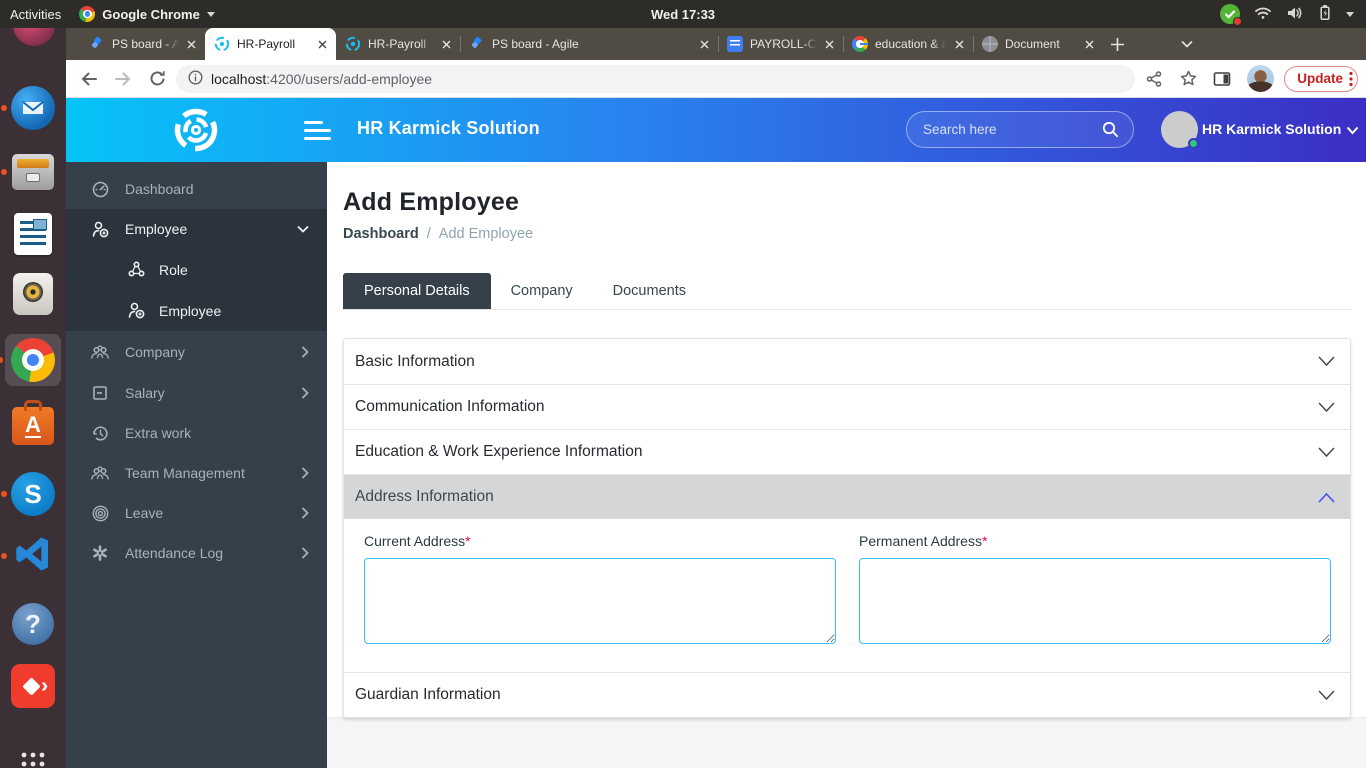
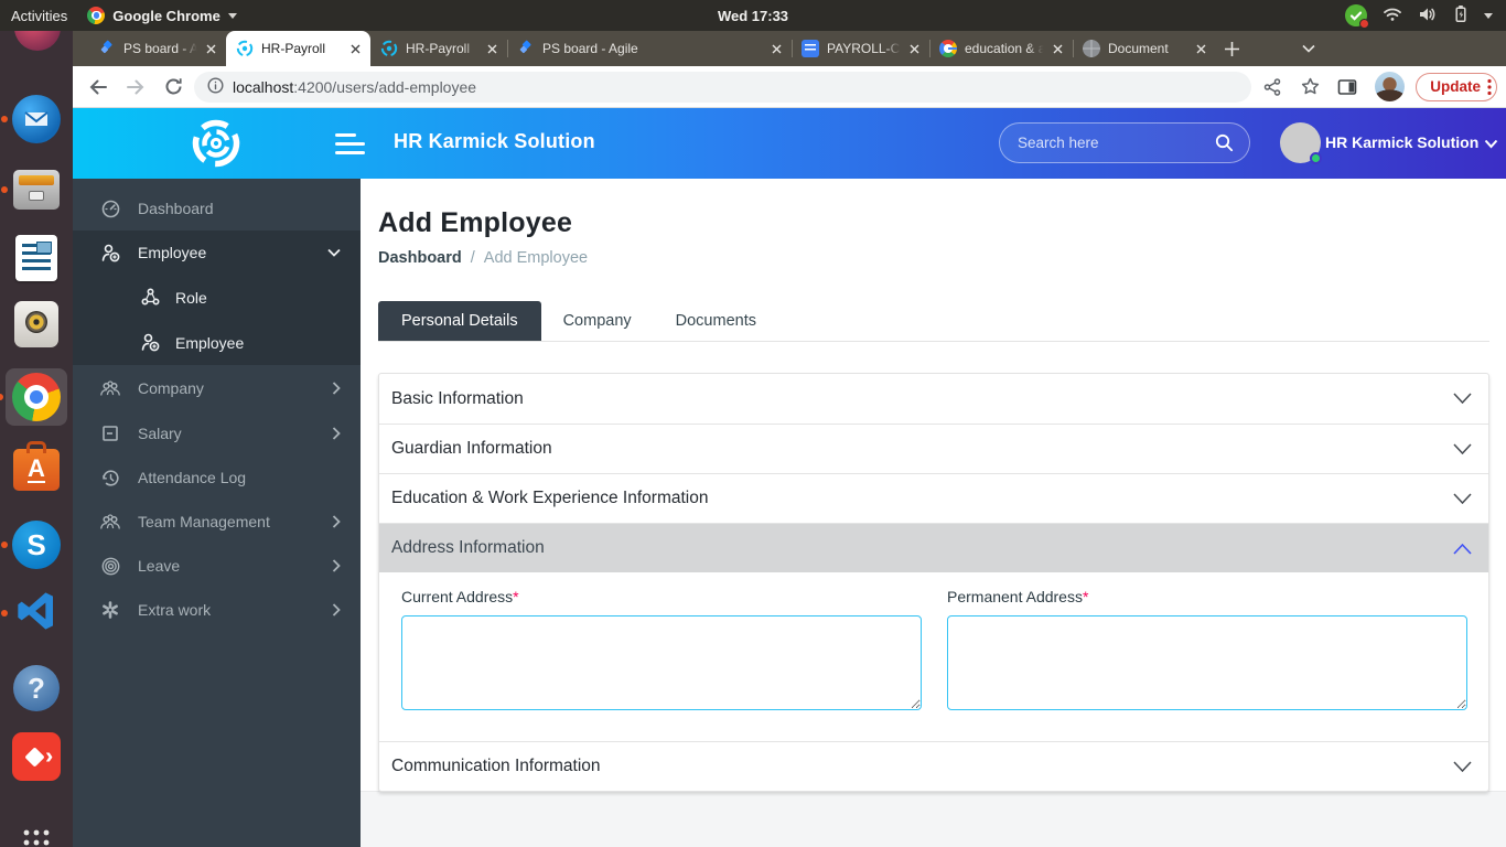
  Activities
  Google Chrome
  Wed 17:33
  A
  S
  ?
  PS board - A
  HR-Payroll
  HR-Payroll
  PS board - Agile
  PAYROLL-C
  education & a
  Document
  localhost:4200/users/add-employee
  Update
  HR Karmick Solution
  Search here
  HR Karmick Solution
  Dashboard
  Employee
  Role
  Employee
  Company
  Salary
- Extra work
+ Attendance Log
  Team Management
  Leave
- Attendance Log
+ Extra work
  Add Employee
  Dashboard
  /
  Add Employee
  Personal Details
  Company
  Documents
  Basic Information
- Communication Information
+ Guardian Information
  Education & Work Experience Information
  Address Information
  Current Address*
  Permanent Address*
- Guardian Information
+ Communication Information
